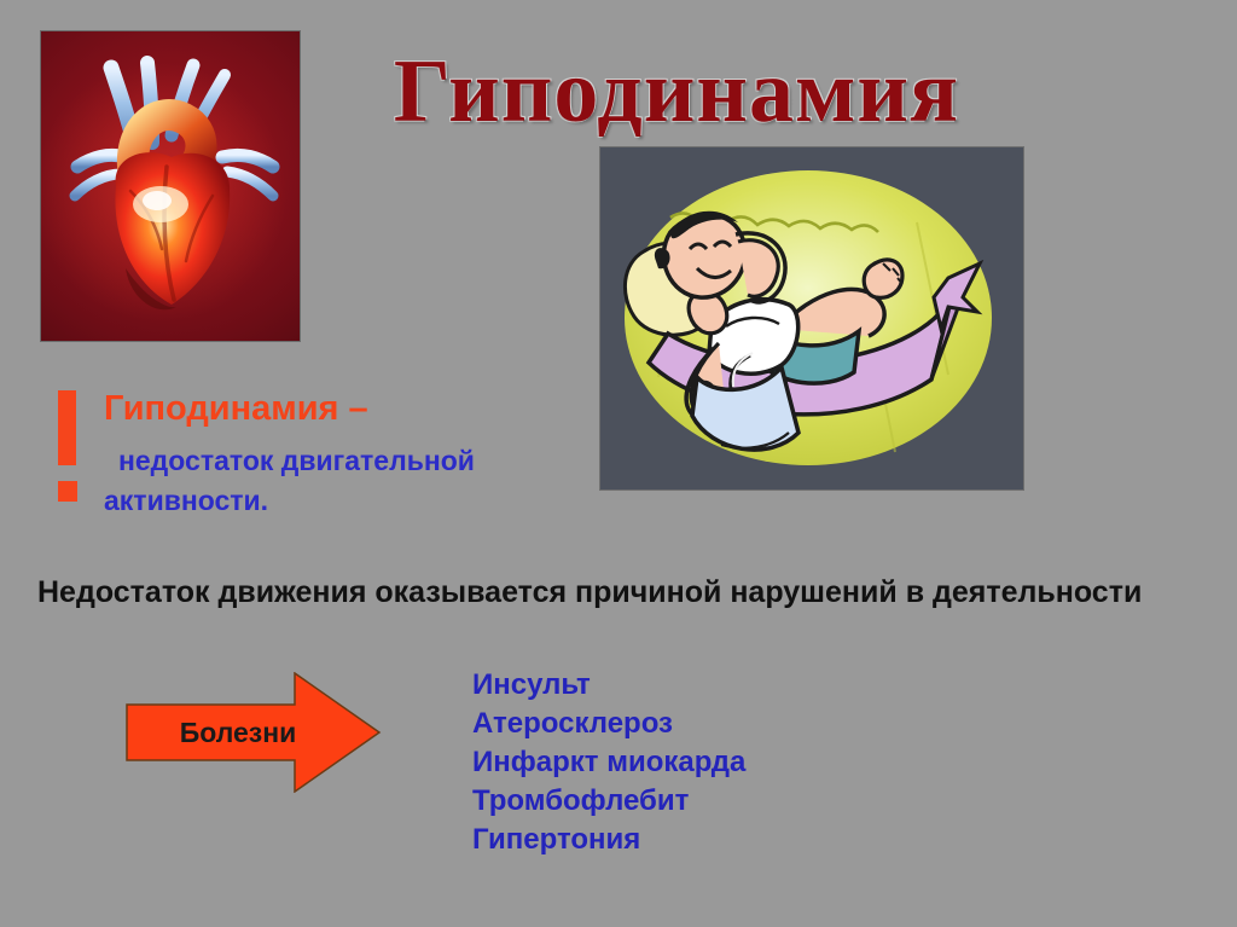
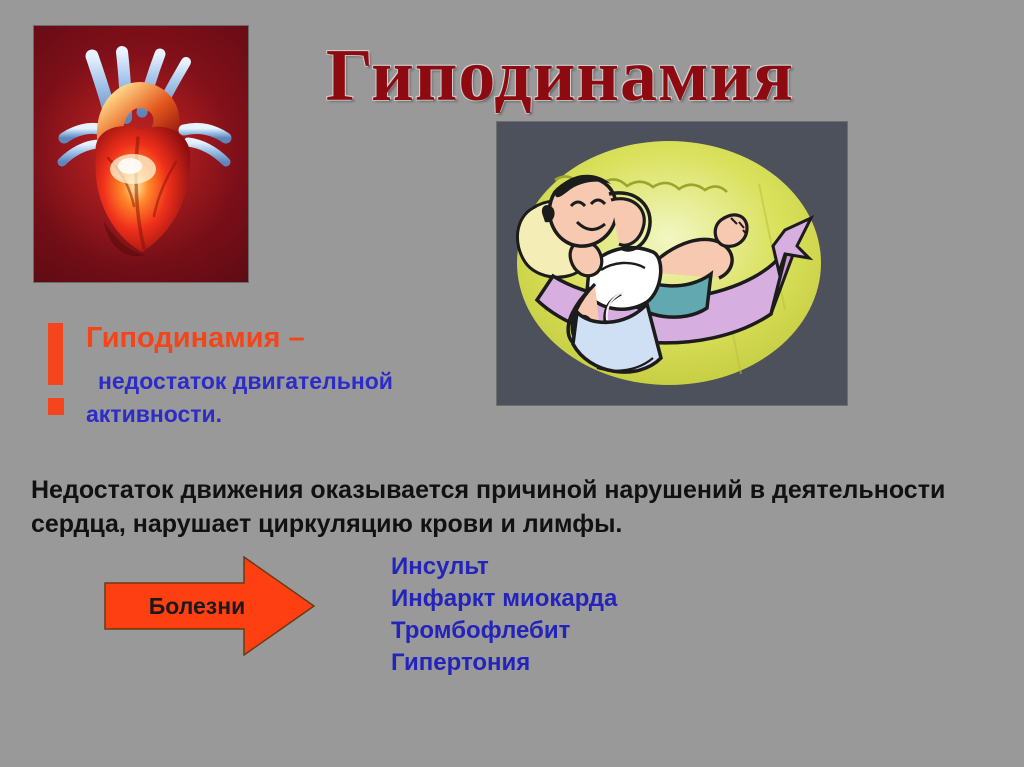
  Гиподинамия
  Гиподинамия –
  недостаток двигательной
  активности.
  Недостаток движения оказывается причиной нарушений в деятельности
+ сердца, нарушает циркуляцию крови и лимфы.
  Болезни
  Инсульт
- Атеросклероз
  Инфаркт миокарда
  Тромбофлебит
  Гипертония
